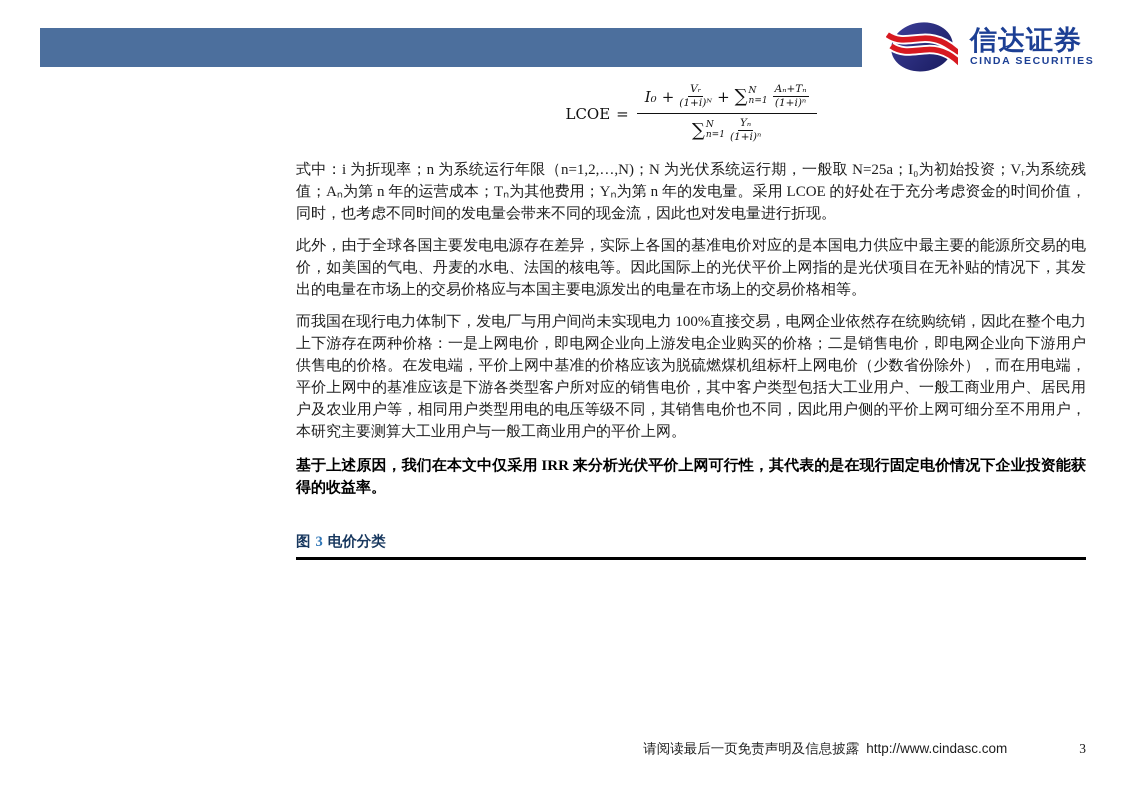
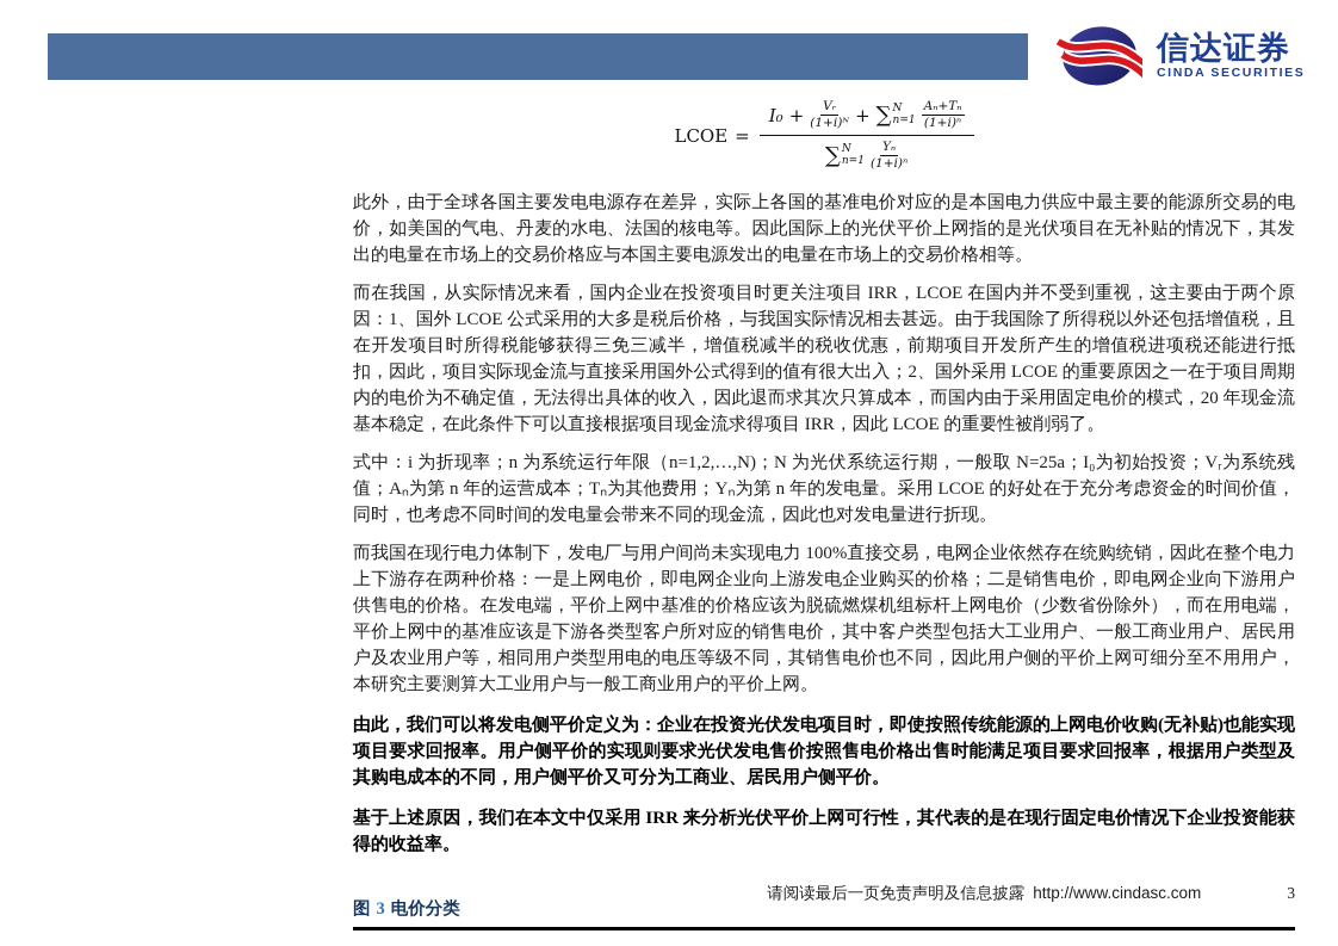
  信达证券
  CINDA SECURITIES
  LCOE
  =
  I₀
  +
  Vᵣ
  (1+i)ᴺ
  +
  ∑
  N
  n=1
  Aₙ+Tₙ
  (1+i)ⁿ
  ∑
  N
  n=1
  Yₙ
  (1+i)ⁿ
- 式中：i 为折现率；n 为系统运行年限（n=1,2,…,N)；N 为光伏系统运行期，一般取 N=25a；I₀为初始投资；Vᵣ为系统残值；Aₙ为第 n 年的运营成本；Tₙ为其他费用；Yₙ为第 n 年的发电量。采用 LCOE 的好处在于充分考虑资金的时间价值，同时，也考虑不同时间的发电量会带来不同的现金流，因此也对发电量进行折现。
+ 此外，由于全球各国主要发电电源存在差异，实际上各国的基准电价对应的是本国电力供应中最主要的能源所交易的电价，如美国的气电、丹麦的水电、法国的核电等。因此国际上的光伏平价上网指的是光伏项目在无补贴的情况下，其发出的电量在市场上的交易价格应与本国主要电源发出的电量在市场上的交易价格相等。
+ 而在我国，从实际情况来看，国内企业在投资项目时更关注项目 IRR，LCOE 在国内并不受到重视，这主要由于两个原因：1、国外 LCOE 公式采用的大多是税后价格，与我国实际情况相去甚远。由于我国除了所得税以外还包括增值税，且在开发项目时所得税能够获得三免三减半，增值税减半的税收优惠，前期项目开发所产生的增值税进项税还能进行抵扣，因此，项目实际现金流与直接采用国外公式得到的值有很大出入；2、国外采用 LCOE 的重要原因之一在于项目周期内的电价为不确定值，无法得出具体的收入，因此退而求其次只算成本，而国内由于采用固定电价的模式，20 年现金流基本稳定，在此条件下可以直接根据项目现金流求得项目 IRR，因此 LCOE 的重要性被削弱了。
- 此外，由于全球各国主要发电电源存在差异，实际上各国的基准电价对应的是本国电力供应中最主要的能源所交易的电价，如美国的气电、丹麦的水电、法国的核电等。因此国际上的光伏平价上网指的是光伏项目在无补贴的情况下，其发出的电量在市场上的交易价格应与本国主要电源发出的电量在市场上的交易价格相等。
+ 式中：i 为折现率；n 为系统运行年限（n=1,2,…,N)；N 为光伏系统运行期，一般取 N=25a；I₀为初始投资；Vᵣ为系统残值；Aₙ为第 n 年的运营成本；Tₙ为其他费用；Yₙ为第 n 年的发电量。采用 LCOE 的好处在于充分考虑资金的时间价值，同时，也考虑不同时间的发电量会带来不同的现金流，因此也对发电量进行折现。
  而我国在现行电力体制下，发电厂与用户间尚未实现电力 100%直接交易，电网企业依然存在统购统销，因此在整个电力上下游存在两种价格：一是上网电价，即电网企业向上游发电企业购买的价格；二是销售电价，即电网企业向下游用户供售电的价格。在发电端，平价上网中基准的价格应该为脱硫燃煤机组标杆上网电价（少数省份除外），而在用电端，平价上网中的基准应该是下游各类型客户所对应的销售电价，其中客户类型包括大工业用户、一般工商业用户、居民用户及农业用户等，相同用户类型用电的电压等级不同，其销售电价也不同，因此用户侧的平价上网可细分至不用用户，本研究主要测算大工业用户与一般工商业用户的平价上网。
+ 由此，我们可以将发电侧平价定义为：企业在投资光伏发电项目时，即使按照传统能源的上网电价收购(无补贴)也能实现项目要求回报率。用户侧平价的实现则要求光伏发电售价按照售电价格出售时能满足项目要求回报率，根据用户类型及其购电成本的不同，用户侧平价又可分为工商业、居民用户侧平价。
  基于上述原因，我们在本文中仅采用 IRR 来分析光伏平价上网可行性，其代表的是在现行固定电价情况下企业投资能获得的收益率。
  图 3 电价分类
  请阅读最后一页免责声明及信息披露
  http://www.cindasc.com
  3
